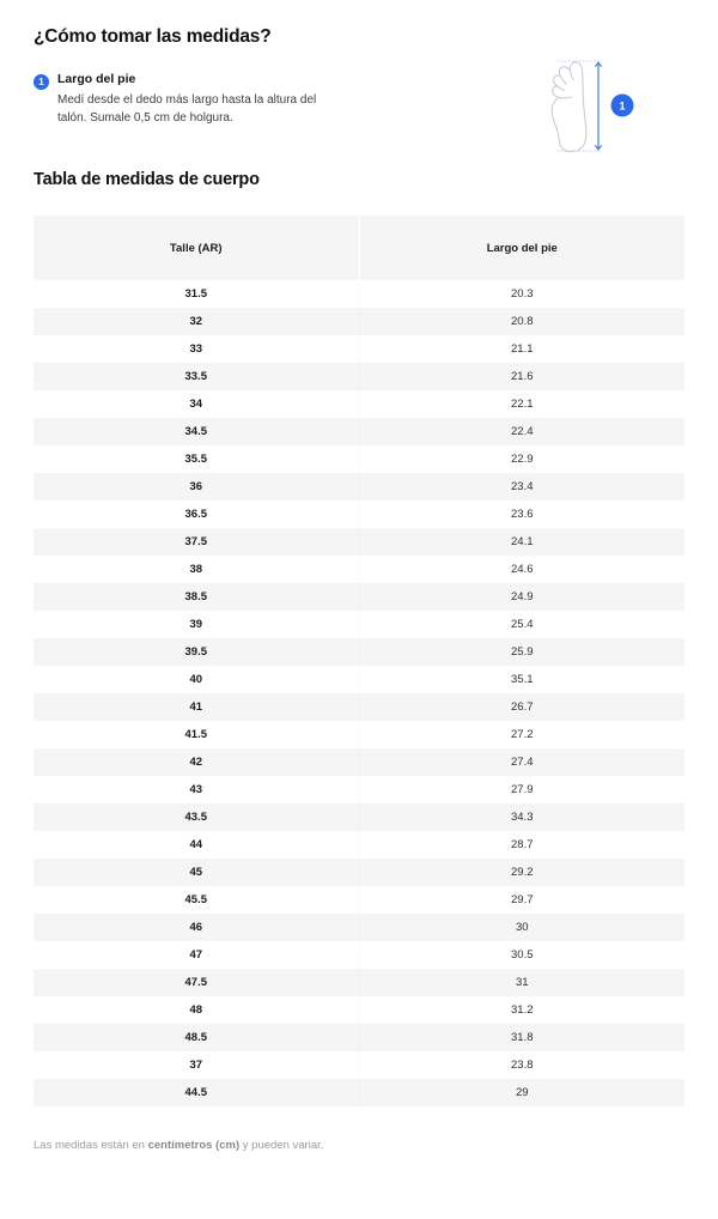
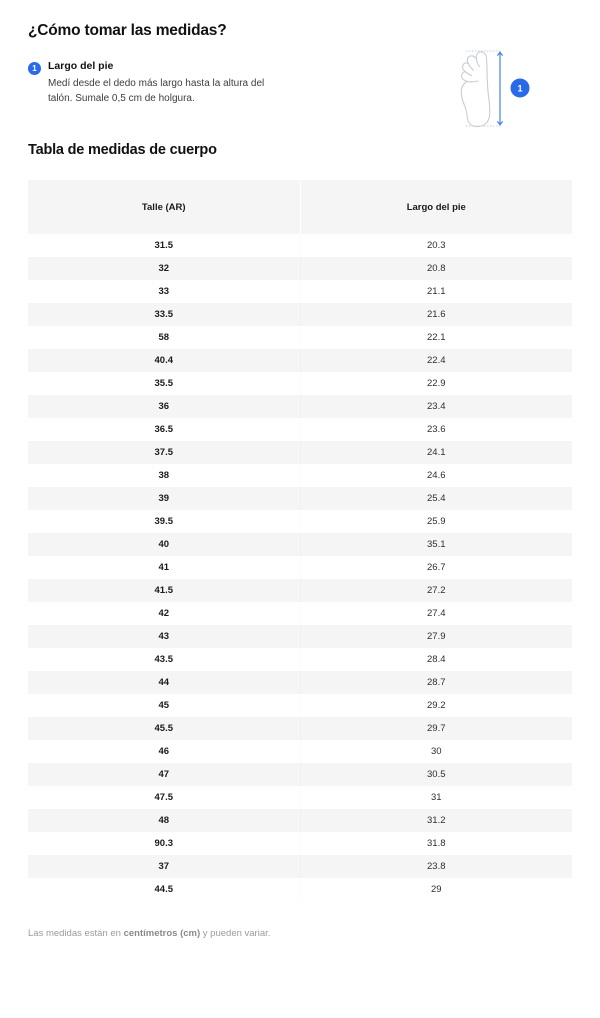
  ¿Cómo tomar las medidas?
  1
  Largo del pie
  Medí desde el dedo más largo hasta la altura del talón. Sumale 0,5 cm de holgura.
  1
  Tabla de medidas de cuerpo
  Talle (AR)	Largo del pie
  31.5	20.3
  32	20.8
  33	21.1
  33.5	21.6
- 34	22.1
+ 58	22.1
- 34.5	22.4
+ 40.4	22.4
  35.5	22.9
  36	23.4
  36.5	23.6
  37.5	24.1
  38	24.6
- 38.5	24.9
  39	25.4
  39.5	25.9
  40	35.1
  41	26.7
  41.5	27.2
  42	27.4
  43	27.9
- 43.5	34.3
+ 43.5	28.4
  44	28.7
  45	29.2
  45.5	29.7
  46	30
  47	30.5
  47.5	31
  48	31.2
- 48.5	31.8
+ 90.3	31.8
  37	23.8
  44.5	29
  Las medidas están en centímetros (cm) y pueden variar.
